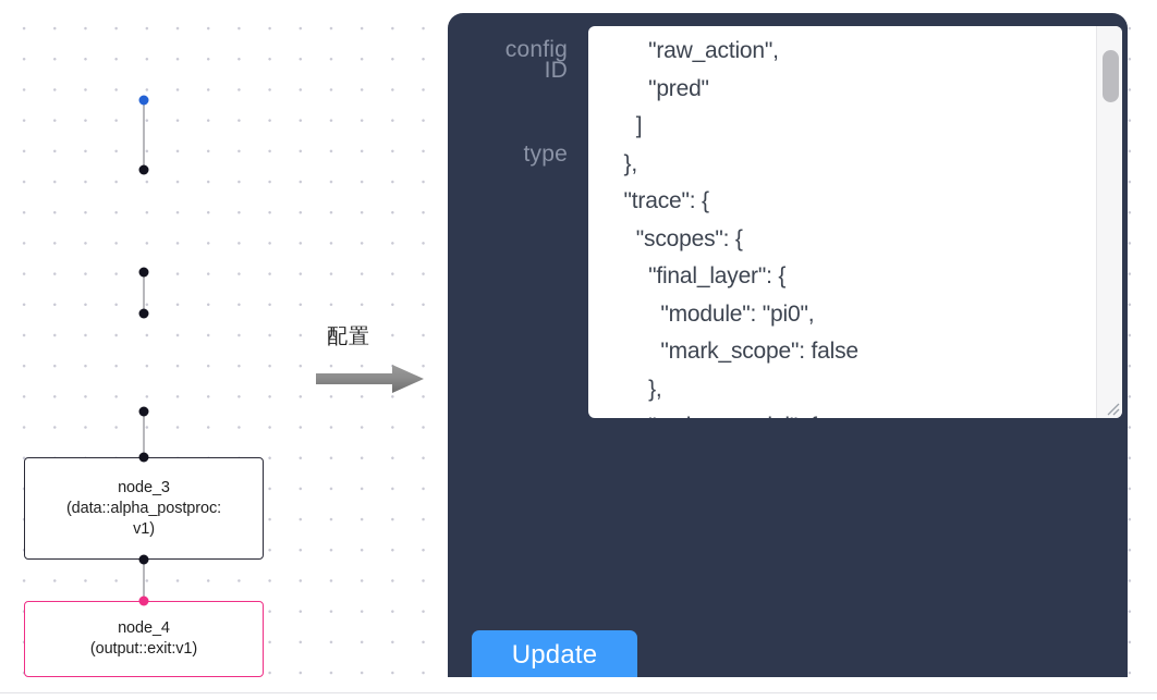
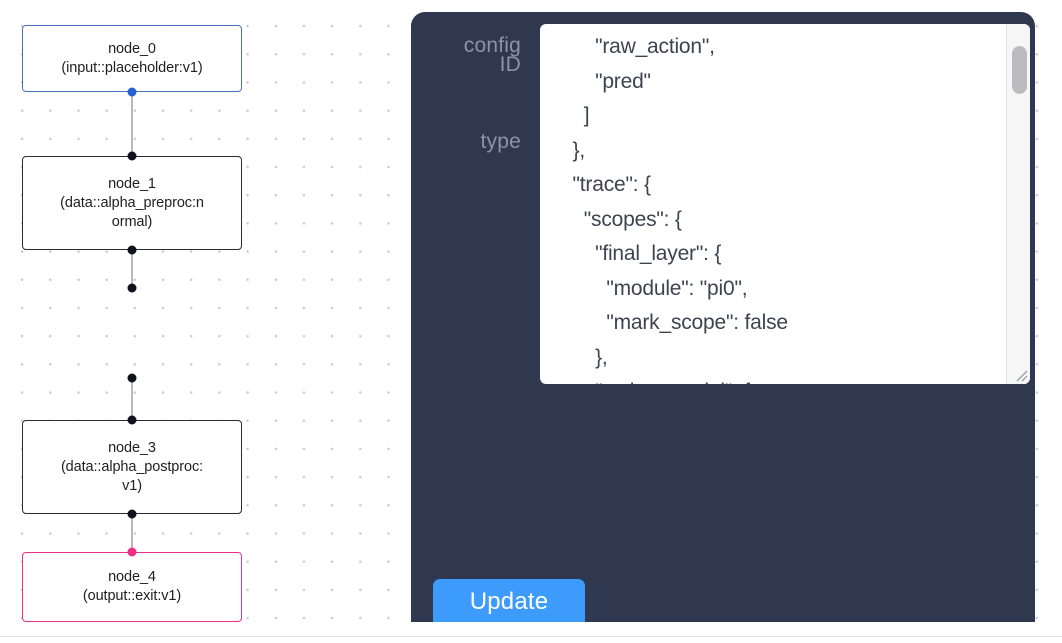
+ node_0
+ (input::placeholder:v1)
+ node_1
+ (data::alpha_preproc:n
+ ormal)
  node_3
  (data::alpha_postproc:
  v1)
  node_4
  (output::exit:v1)
- 配置
  ID
  type
  config
  "raw_action",
  "pred"
  ]
  },
  "trace": {
  "scopes": {
  "final_layer": {
  "module": "pi0",
  "mark_scope": false
  },
  Update
